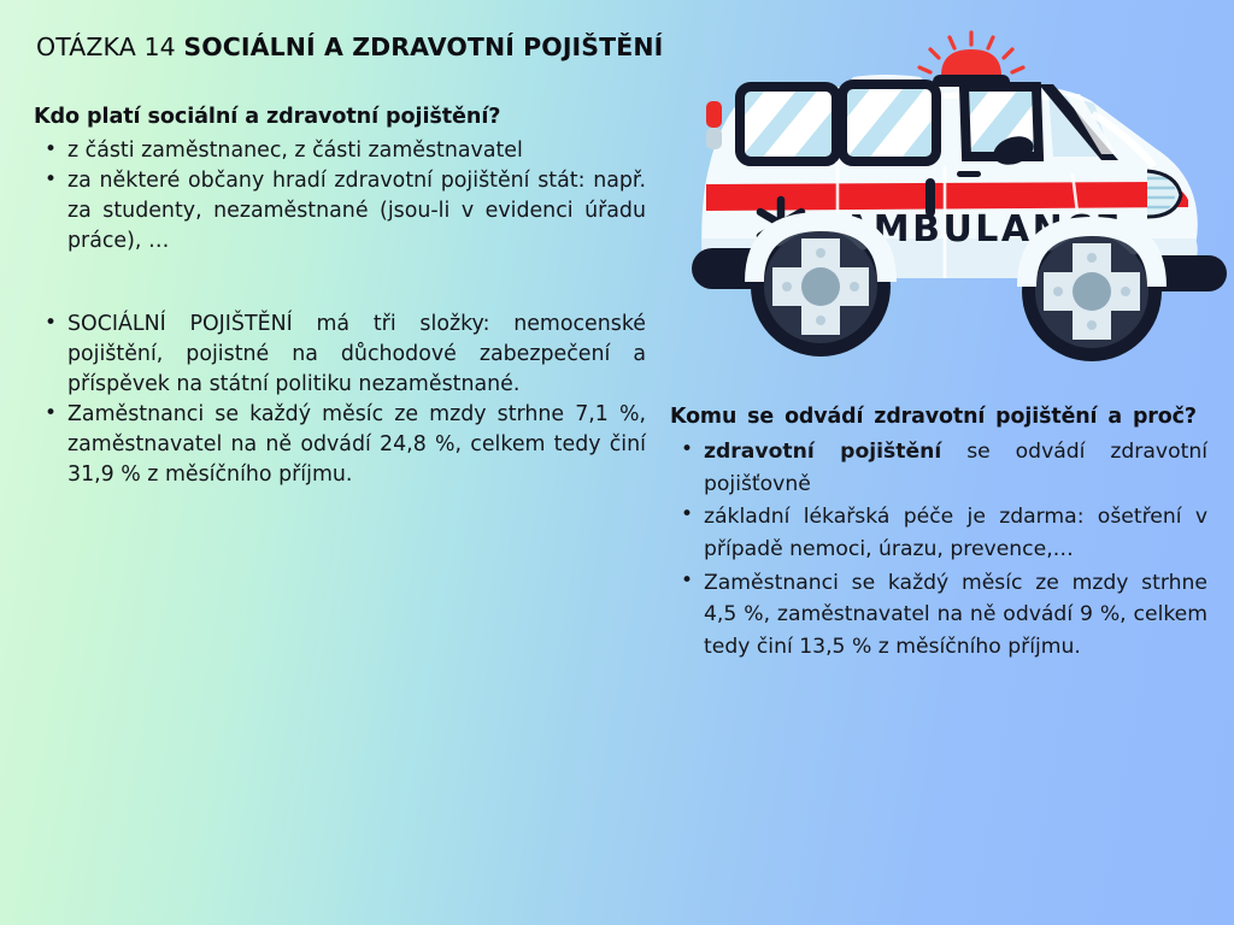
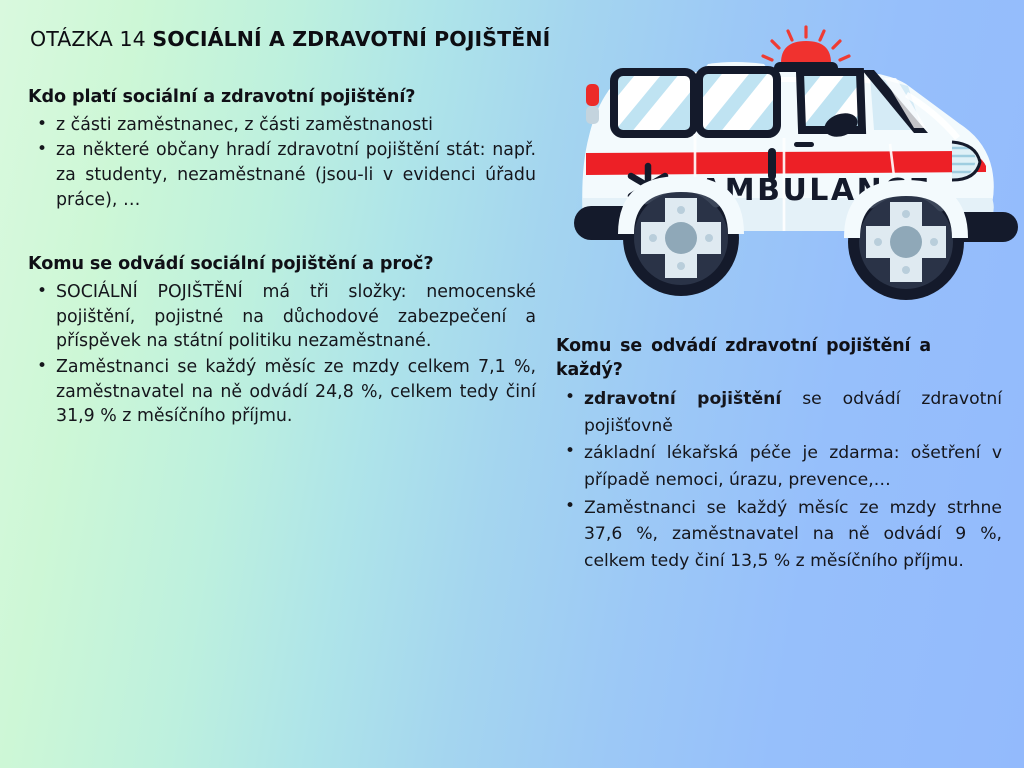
  OTÁZKA 14 SOCIÁLNÍ A ZDRAVOTNÍ POJIŠTĚNÍ
  Kdo platí sociální a zdravotní pojištění?
- z části zaměstnanec, z části zaměstnavatel
+ z části zaměstnanec, z části zaměstnanosti
  za některé občany hradí zdravotní pojištění stát: např. za studenty, nezaměstnané (jsou-li v evidenci úřadu práce), …
+ Komu se odvádí sociální pojištění a proč?
  SOCIÁLNÍ POJIŠTĚNÍ má tři složky: nemocenské pojištění, pojistné na důchodové zabezpečení a příspěvek na státní politiku nezaměstnané.
- Zaměstnanci se každý měsíc ze mzdy strhne 7,1 %, zaměstnavatel na ně odvádí 24,8 %, celkem tedy činí 31,9 % z měsíčního příjmu.
+ Zaměstnanci se každý měsíc ze mzdy celkem 7,1 %, zaměstnavatel na ně odvádí 24,8 %, celkem tedy činí 31,9 % z měsíčního příjmu.
- Komu se odvádí zdravotní pojištění a proč?
+ Komu se odvádí zdravotní pojištění a každý?
  zdravotní pojištění se odvádí zdravotní pojišťovně
  základní lékařská péče je zdarma: ošetření v případě nemoci, úrazu, prevence,…
- Zaměstnanci se každý měsíc ze mzdy strhne 4,5 %, zaměstnavatel na ně odvádí 9 %, celkem tedy činí 13,5 % z měsíčního příjmu.
+ Zaměstnanci se každý měsíc ze mzdy strhne 37,6 %, zaměstnavatel na ně odvádí 9 %, celkem tedy činí 13,5 % z měsíčního příjmu.
